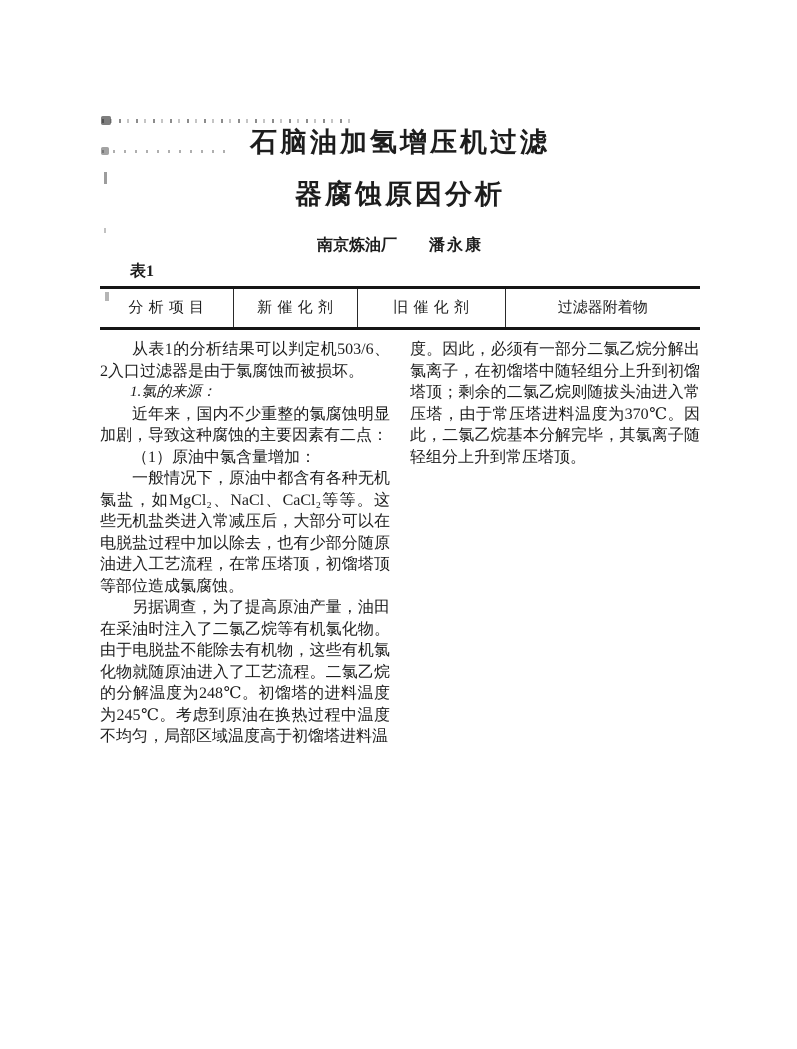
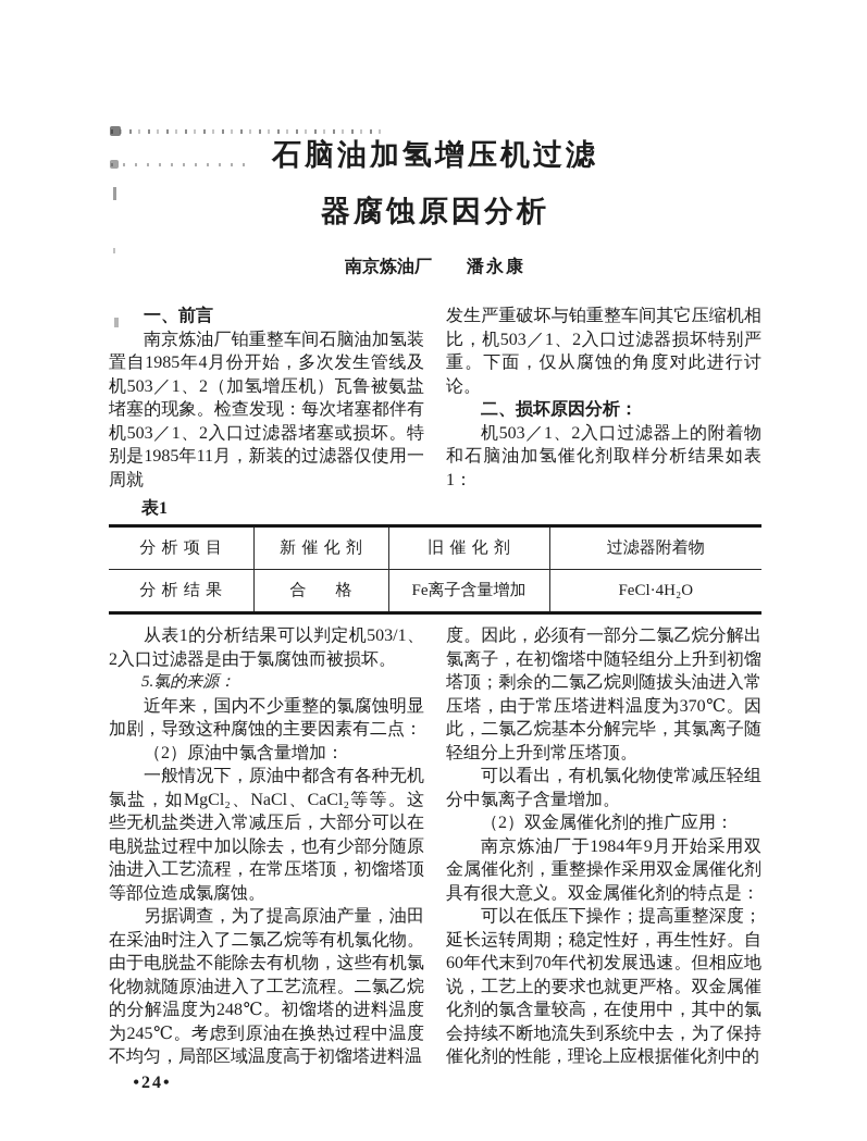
  石脑油加氢增压机过滤
  器腐蚀原因分析
  南京炼油厂 潘永康
+ 一、前言
+ 南京炼油厂铂重整车间石脑油加氢装置自1985年4月份开始，多次发生管线及机503／1、2（加氢增压机）瓦鲁被氨盐堵塞的现象。检查发现：每次堵塞都伴有机503／1、2入口过滤器堵塞或损坏。特别是1985年11月，新装的过滤器仅使用一周就
+ 发生严重破坏与铂重整车间其它压缩机相比，机503／1、2入口过滤器损坏特别严重。下面，仅从腐蚀的角度对此进行讨论。
+ 二、损坏原因分析：
+ 机503／1、2入口过滤器上的附着物和石脑油加氢催化剂取样分析结果如表1：
  表1
  分析项目	新催化剂	旧催化剂	过滤器附着物
+ 分析结果	合格	Fe离子含量增加	FeCl·4H₂O
- 从表1的分析结果可以判定机503/6、2入口过滤器是由于氯腐蚀而被损坏。
+ 从表1的分析结果可以判定机503/1、2入口过滤器是由于氯腐蚀而被损坏。
- 1.氯的来源：
+ 5.氯的来源：
  近年来，国内不少重整的氯腐蚀明显加剧，导致这种腐蚀的主要因素有二点：
- （1）原油中氯含量增加：
+ （2）原油中氯含量增加：
  一般情况下，原油中都含有各种无机氯盐，如MgCl₂、NaCl、CaCl₂等等。这些无机盐类进入常减压后，大部分可以在电脱盐过程中加以除去，也有少部分随原油进入工艺流程，在常压塔顶，初馏塔顶等部位造成氯腐蚀。
  另据调查，为了提高原油产量，油田在采油时注入了二氯乙烷等有机氯化物。由于电脱盐不能除去有机物，这些有机氯化物就随原油进入了工艺流程。二氯乙烷的分解温度为248℃。初馏塔的进料温度为245℃。考虑到原油在换热过程中温度不均匀，局部区域温度高于初馏塔进料温
+ •24•
  度。因此，必须有一部分二氯乙烷分解出氯离子，在初馏塔中随轻组分上升到初馏塔顶；剩余的二氯乙烷则随拔头油进入常压塔，由于常压塔进料温度为370℃。因此，二氯乙烷基本分解完毕，其氯离子随轻组分上升到常压塔顶。
+ 可以看出，有机氯化物使常减压轻组分中氯离子含量增加。
+ （2）双金属催化剂的推广应用：
+ 南京炼油厂于1984年9月开始采用双金属催化剂，重整操作采用双金属催化剂具有很大意义。双金属催化剂的特点是：
+ 可以在低压下操作；提高重整深度；延长运转周期；稳定性好，再生性好。自60年代末到70年代初发展迅速。但相应地说，工艺上的要求也就更严格。双金属催化剂的氯含量较高，在使用中，其中的氯会持续不断地流失到系统中去，为了保持催化剂的性能，理论上应根据催化剂中的
